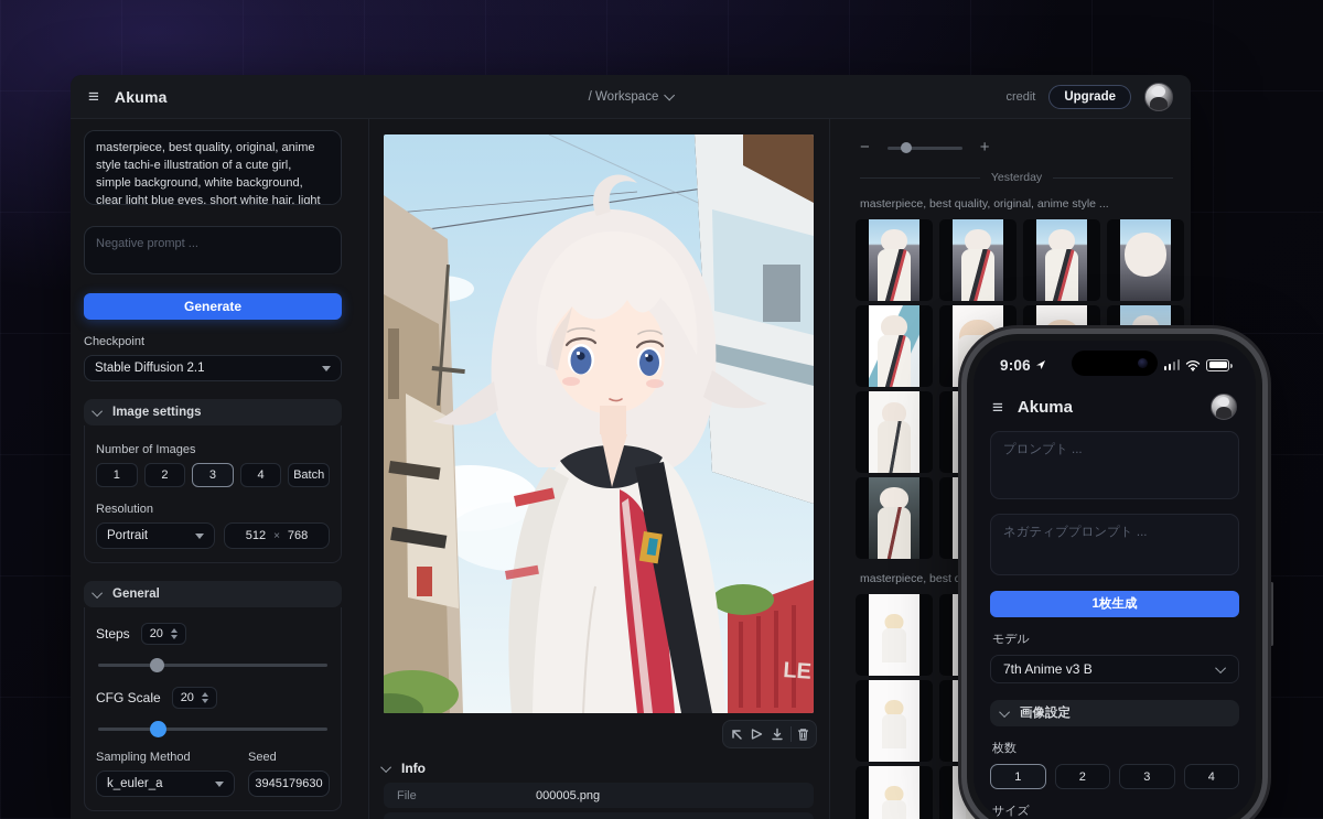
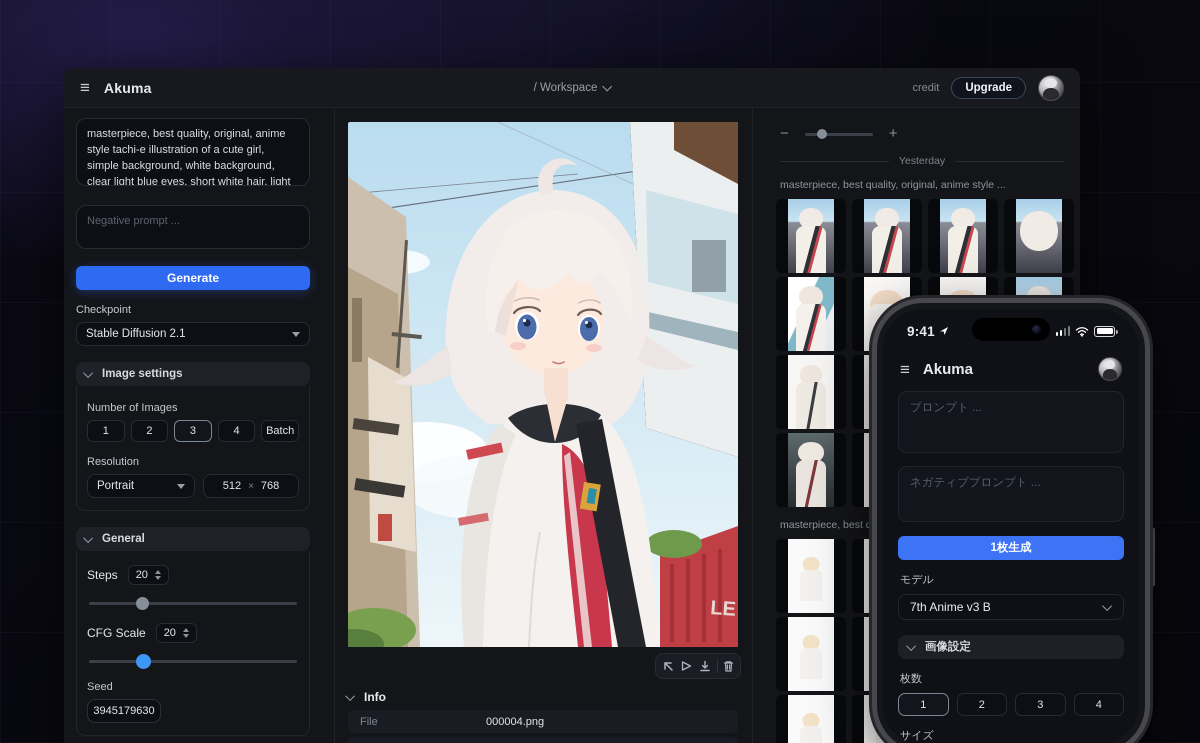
  ≡
  Akuma
  / Workspace
  credit
  Upgrade
  Checkpoint
  Stable Diffusion 2.1
  Image settings
  Number of Images
  1
  2
  3
  4
  Batch
  Resolution
  Portrait
  512
  ×
  768
  General
  Steps
  20
  CFG Scale
  20
- Sampling Method
- k_euler_a
  Seed
  3945179630
  Info
  File
- 000005.png
+ 000004.png
  −
  +
  Yesterday
  masterpiece, best quality, original, anime style ...
- 9:06
+ 9:41
  ≡
  Akuma
  プロンプト ...
  ネガティブプロンプト ...
  1枚生成
  モデル
  7th Anime v3 B
  画像設定
  枚数
  1
  2
  3
  4
  サイズ
